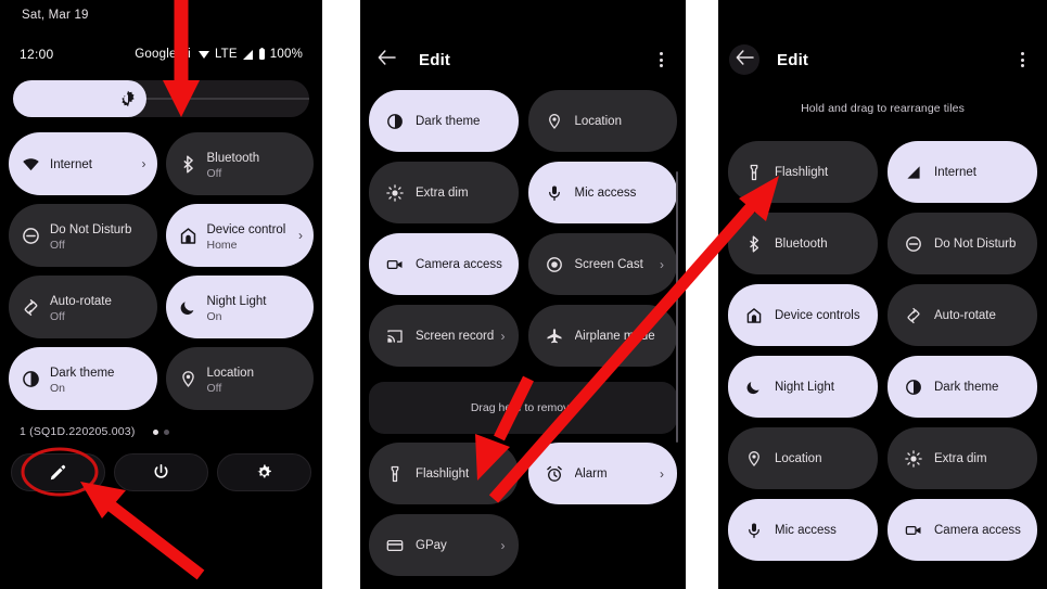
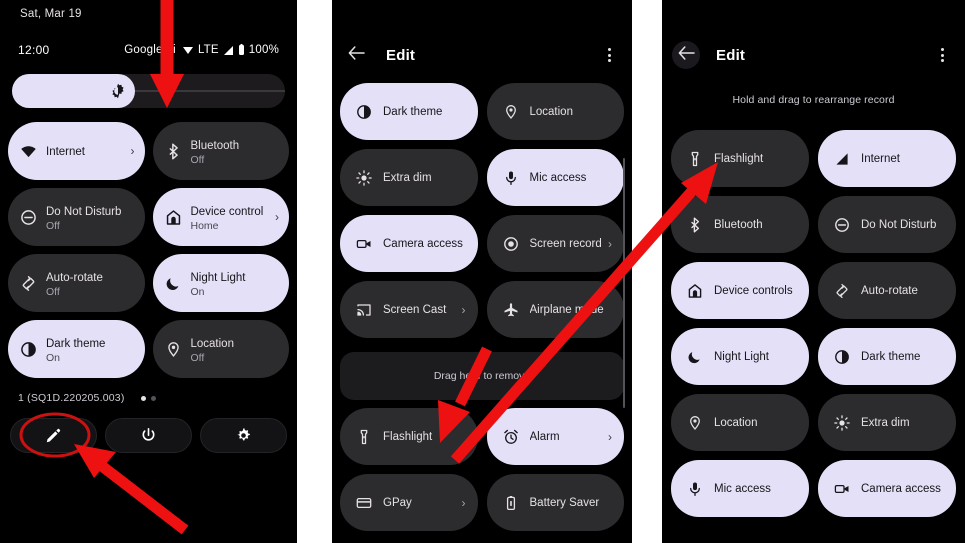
  Sat, Mar 19
  12:00
  Googlei
  LTE
  100%
  Internet
  ›
  Bluetooth
  Off
  Do Not Disturb
  Off
  Device control
  Home
  ›
  Auto-rotate
  Off
  Night Light
  On
  Dark theme
  On
  Location
  Off
  1 (SQ1D.220205.003)
  Edit
  Dark theme
  Location
  Extra dim
  Mic access
  Camera access
- Screen Cast
+ Screen record
  ›
- Screen record
+ Screen Cast
  ›
  Airplane me
  Drag h to remov
  Flashlight
  Alarm
  ›
  GPay
  ›
+ Battery Saver
  Edit
- Hold and drag to rearrange tiles
+ Hold and drag to rearrange record
  Flashlight
  Internet
  Bluetooth
  Do Not Disturb
  Device controls
  Auto-rotate
  Night Light
  Dark theme
  Location
  Extra dim
  Mic access
  Camera access
